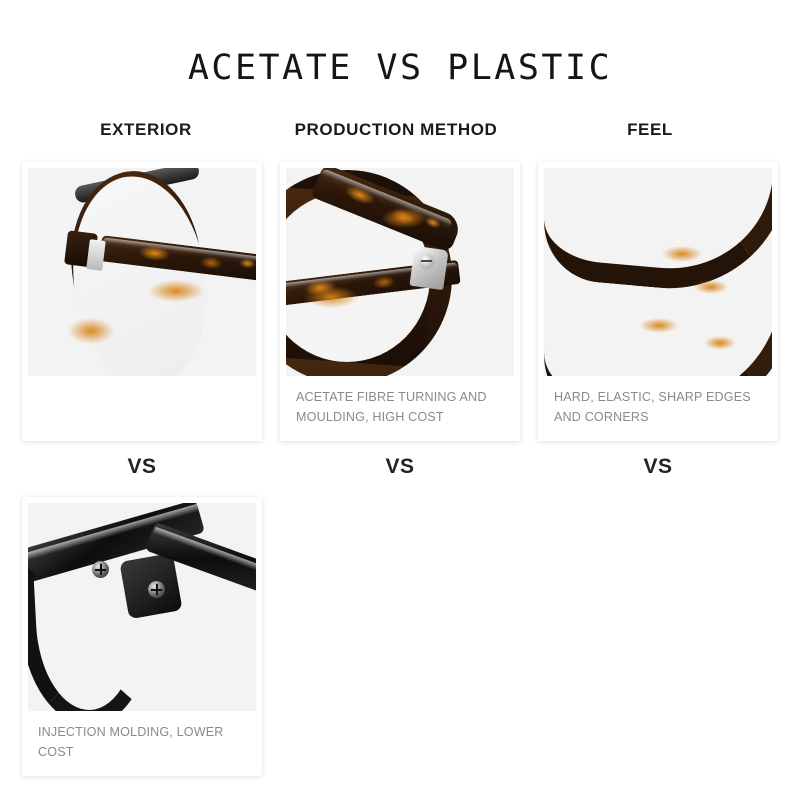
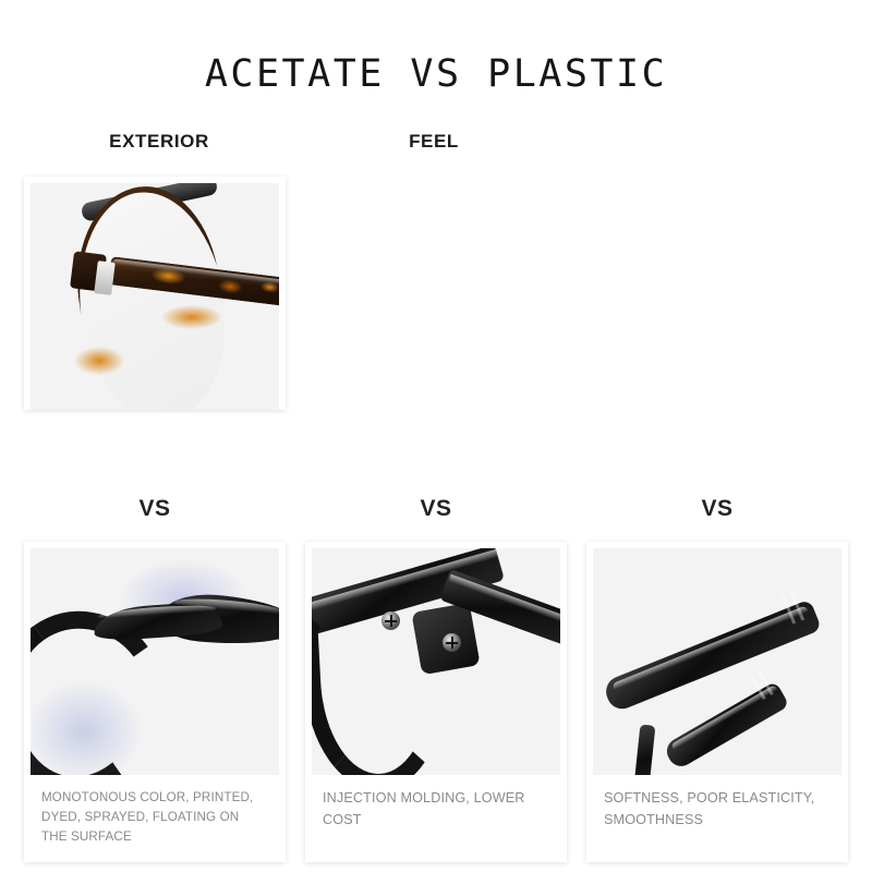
  ACETATE VS PLASTIC
  EXTERIOR
- PRODUCTION METHOD
  FEEL
- ACETATE FIBRE TURNING AND MOULDING, HIGH COST
- HARD, ELASTIC, SHARP EDGES AND CORNERS
  VS
  VS
  VS
+ MONOTONOUS COLOR, PRINTED, DYED, SPRAYED, FLOATING ON THE SURFACE
  INJECTION MOLDING, LOWER COST
+ SOFTNESS, POOR ELASTICITY, SMOOTHNESS
